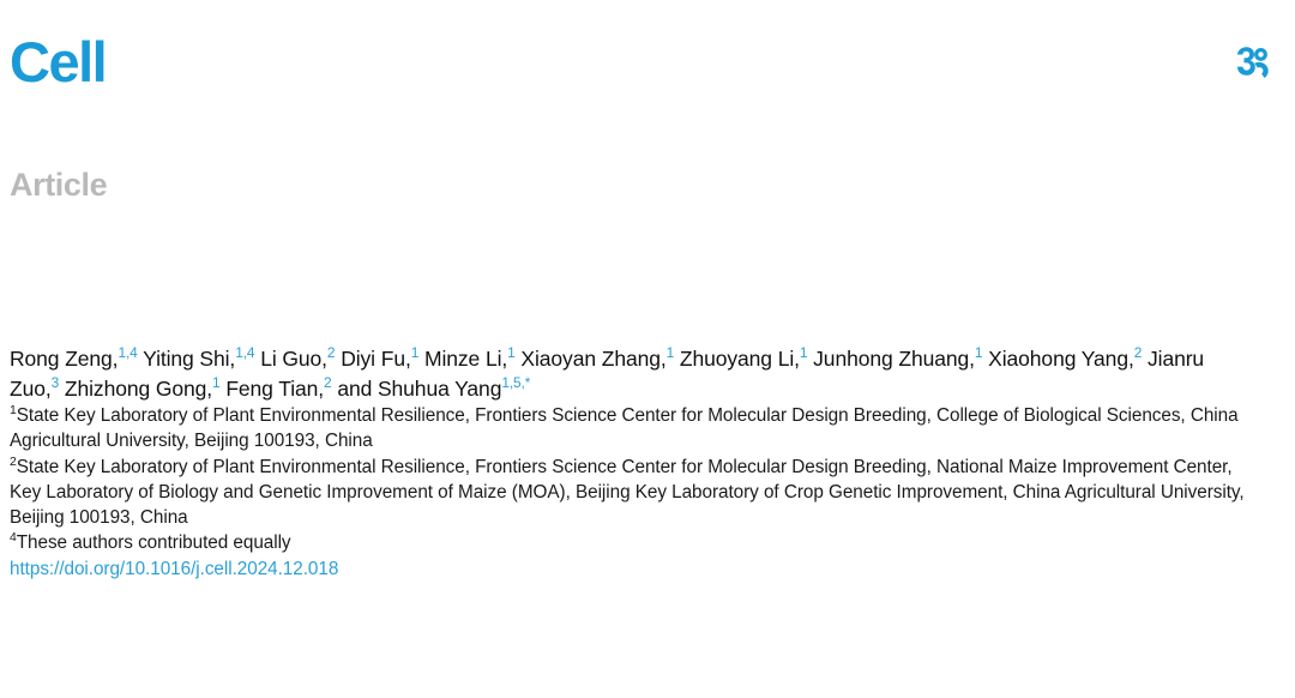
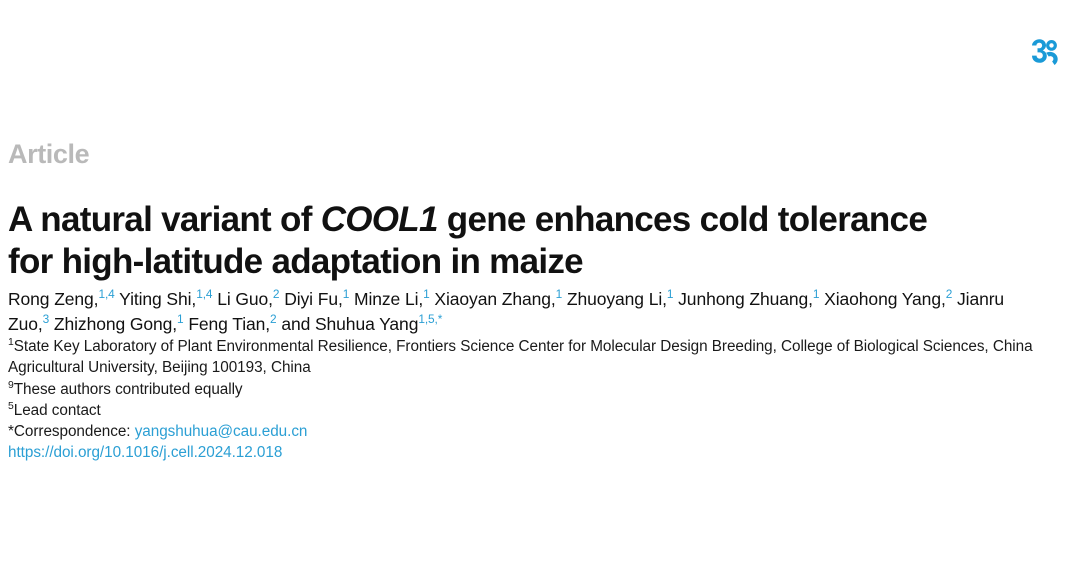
- Cell
  Article
+ A natural variant of COOL1 gene enhances cold tolerance for high-latitude adaptation in maize
  Rong Zeng,1,4 Yiting Shi,1,4 Li Guo,2 Diyi Fu,1 Minze Li,1 Xiaoyan Zhang,1 Zhuoyang Li,1 Junhong Zhuang,1 Xiaohong Yang,2 Jianru Zuo,3 Zhizhong Gong,1 Feng Tian,2 and Shuhua Yang1,5,*
  1State Key Laboratory of Plant Environmental Resilience, Frontiers Science Center for Molecular Design Breeding, College of Biological Sciences, China Agricultural University, Beijing 100193, China
- 2State Key Laboratory of Plant Environmental Resilience, Frontiers Science Center for Molecular Design Breeding, National Maize Improvement Center, Key Laboratory of Biology and Genetic Improvement of Maize (MOA), Beijing Key Laboratory of Crop Genetic Improvement, China Agricultural University, Beijing 100193, China
- 4These authors contributed equally
+ 9These authors contributed equally
+ 5Lead contact
+ *Correspondence: yangshuhua@cau.edu.cn
  https://doi.org/10.1016/j.cell.2024.12.018
